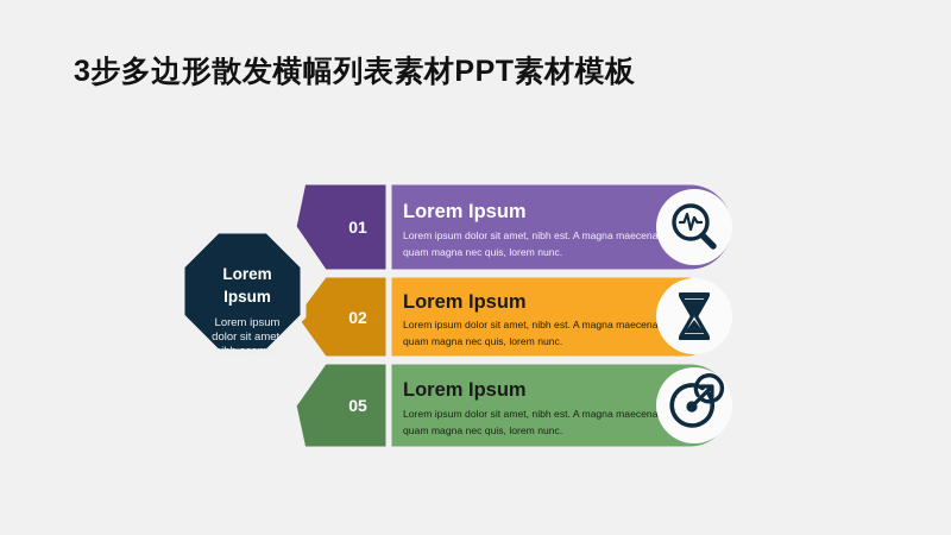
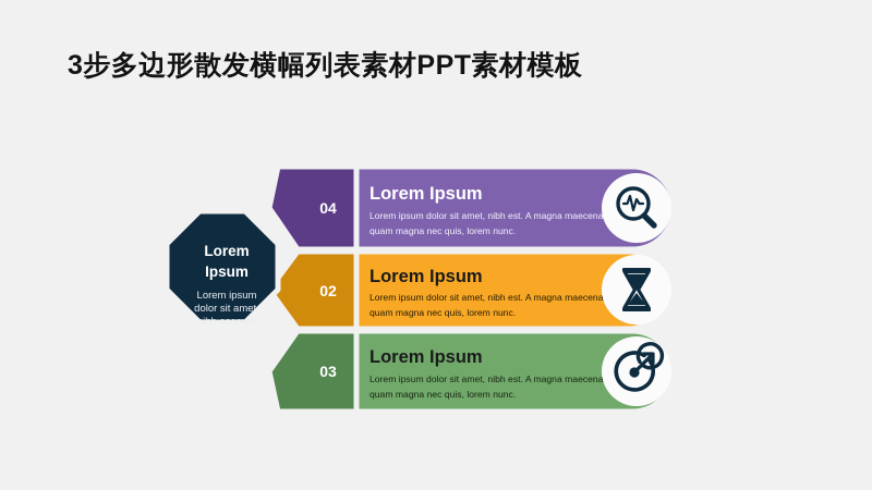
  3步多边形散发横幅列表素材PPT素材模板
- 01
+ 04
  Lorem Ipsum
  Lorem ipsum dolor sit amet, nibh est. A magna maecena
  quam magna nec quis, lorem nunc.
  02
  Lorem Ipsum
  Lorem ipsum dolor sit amet, nibh est. A magna maecena
  quam magna nec quis, lorem nunc.
- 05
+ 03
  Lorem Ipsum
  Lorem ipsum dolor sit amet, nibh est. A magna maecena
  quam magna nec quis, lorem nunc.
  Lorem
  Ipsum
  Lorem ipsum
  dolor sit amet,
  nibh esamet.
